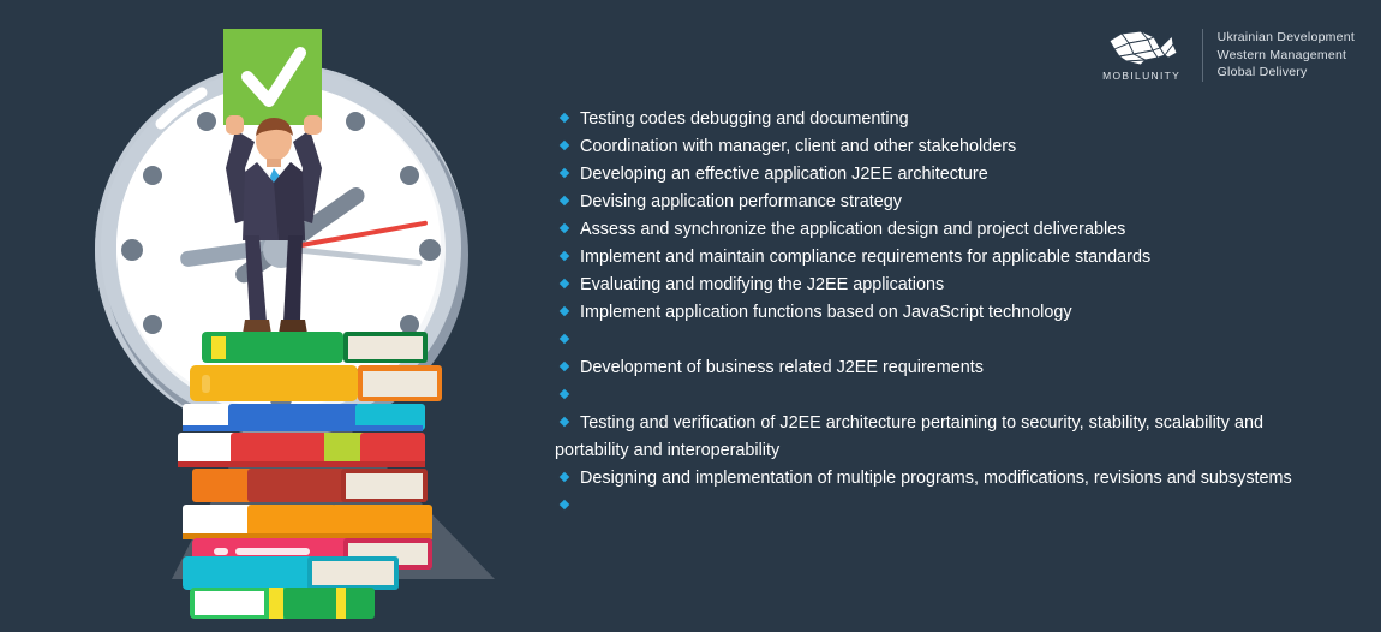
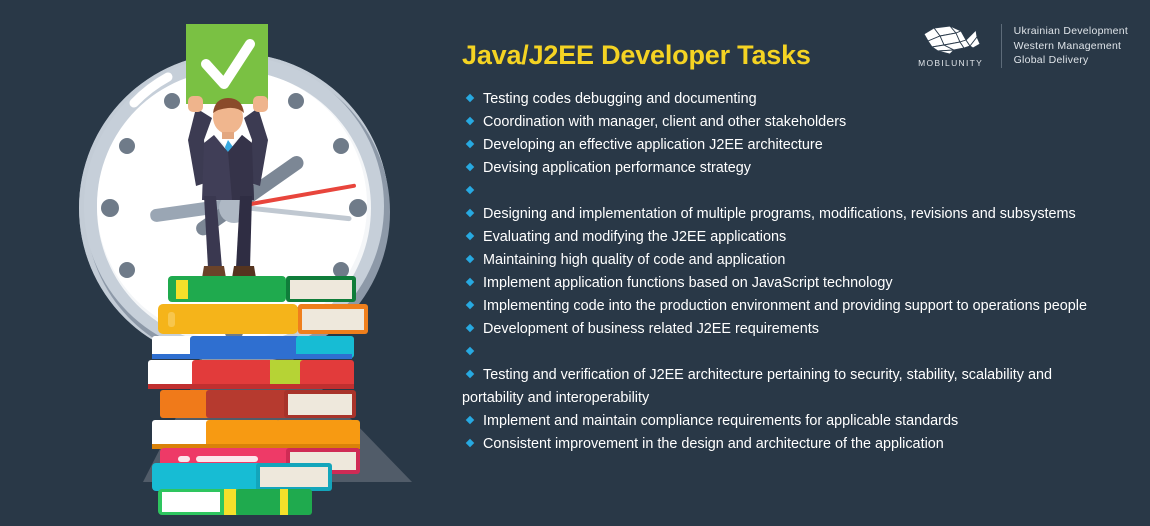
  MOBILUNITY
  Ukrainian Development
  Western Management
  Global Delivery
+ Java/J2EE Developer Tasks
  Testing codes debugging and documenting
  Coordination with manager, client and other stakeholders
  Developing an effective application J2EE architecture
  Devising application performance strategy
- Assess and synchronize the application design and project deliverables
- Implement and maintain compliance requirements for applicable standards
+ Designing and implementation of multiple programs, modifications, revisions and subsystems
  Evaluating and modifying the J2EE applications
+ Maintaining high quality of code and application
  Implement application functions based on JavaScript technology
+ Implementing code into the production environment and providing support to operations people
  Development of business related J2EE requirements
  Testing and verification of J2EE architecture pertaining to security, stability, scalability and portability and interoperability
- Designing and implementation of multiple programs, modifications, revisions and subsystems
+ Implement and maintain compliance requirements for applicable standards
+ Consistent improvement in the design and architecture of the application
